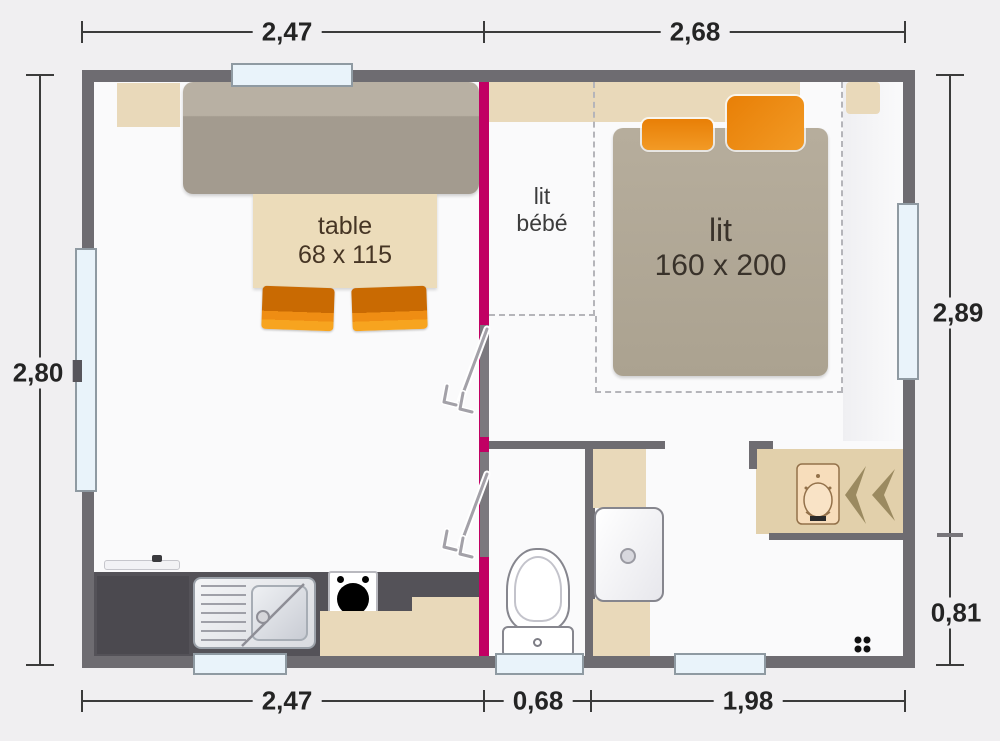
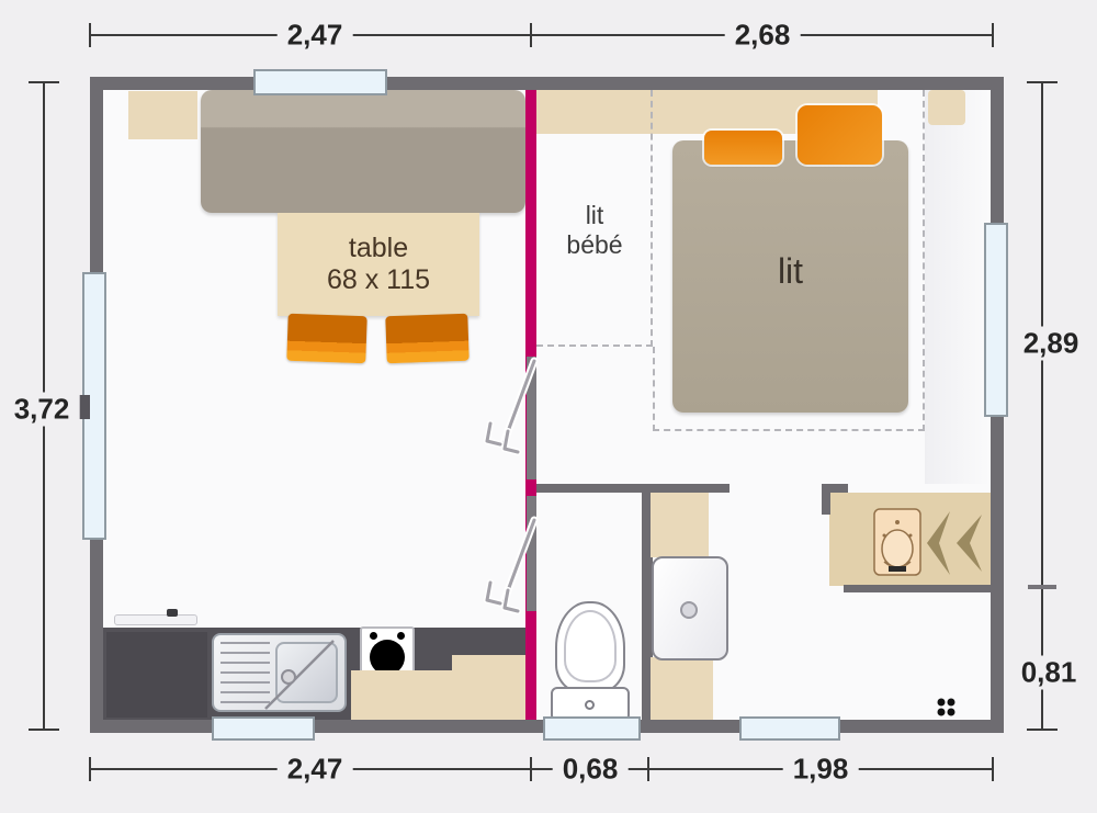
  table
  68 x 115
  lit
- 160 x 200
  lit
  bébé
  2,47
  2,68
  2,47
  0,68
  1,98
- 2,80
+ 3,72
  2,89
  0,81
